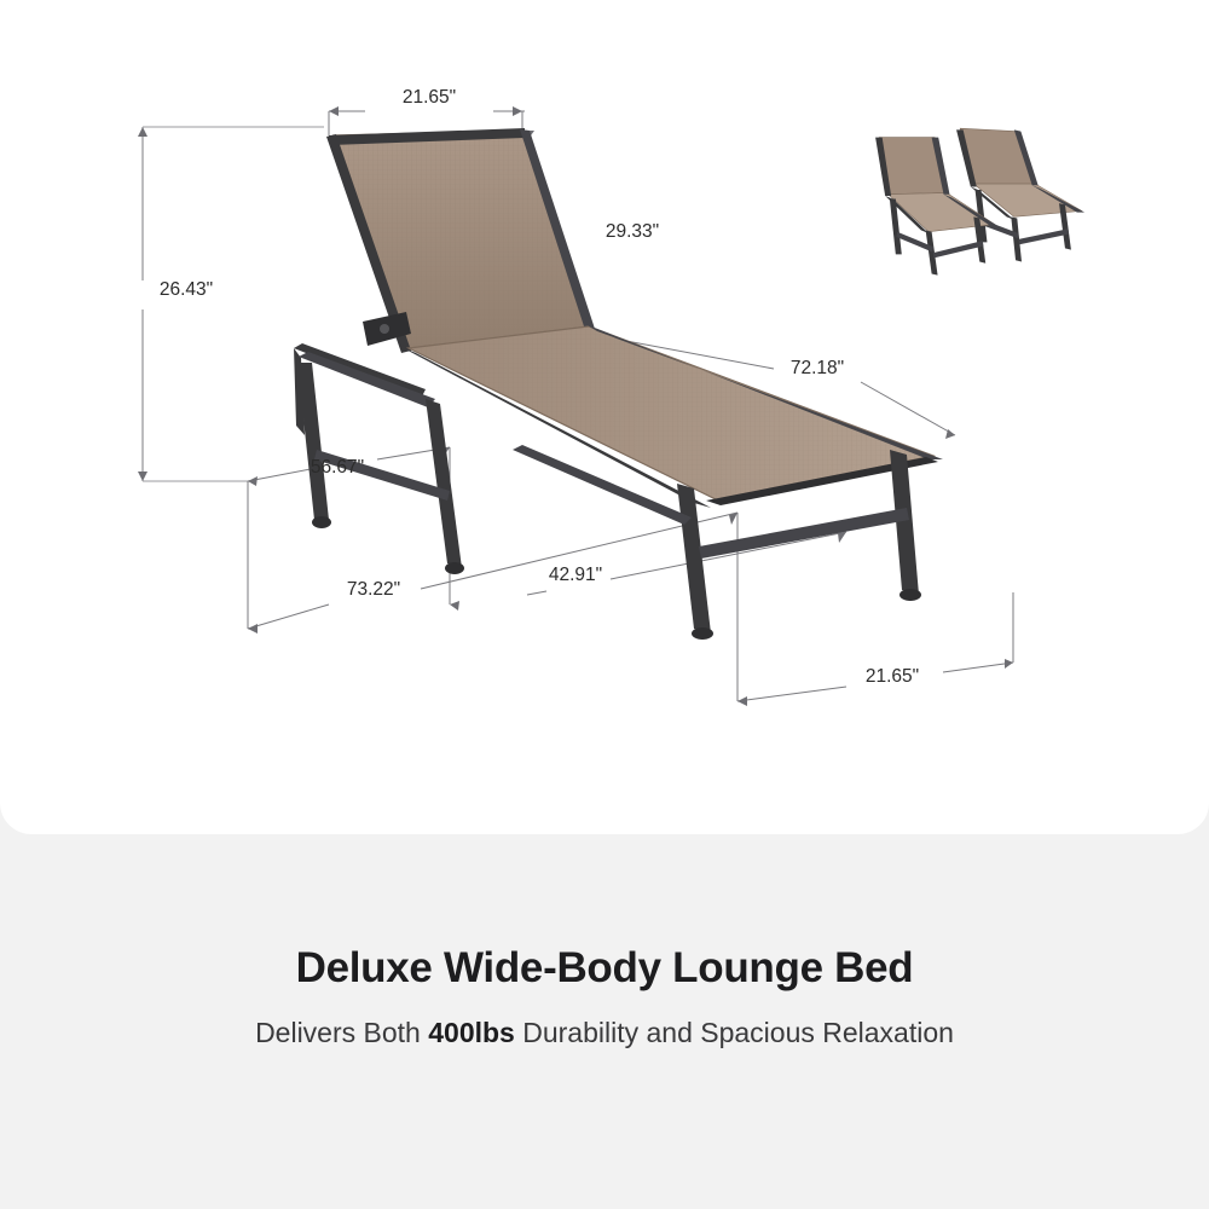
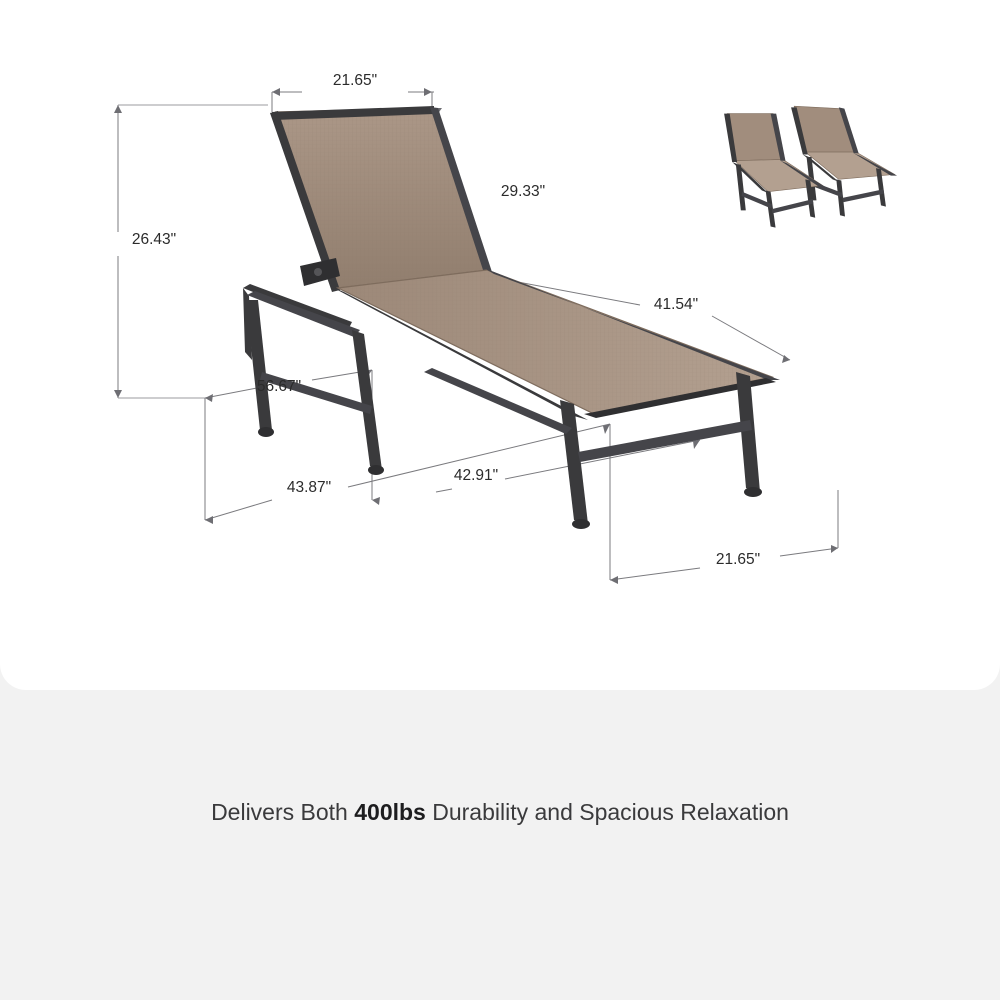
  21.65"
  29.33"
  26.43"
- 72.18"
+ 41.54"
  56.67"
- 73.22"
+ 43.87"
  42.91"
  21.65"
- Deluxe Wide-Body Lounge Bed
  Delivers Both 400lbs Durability and Spacious Relaxation
